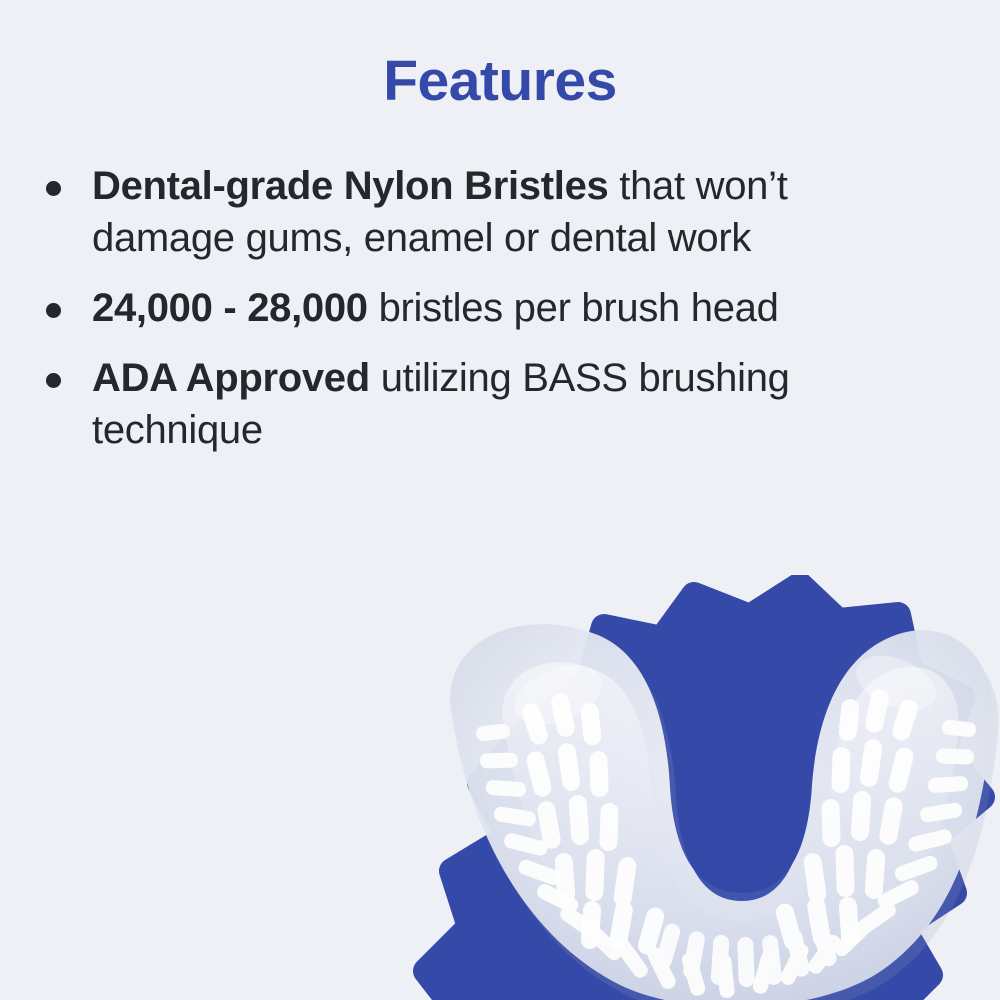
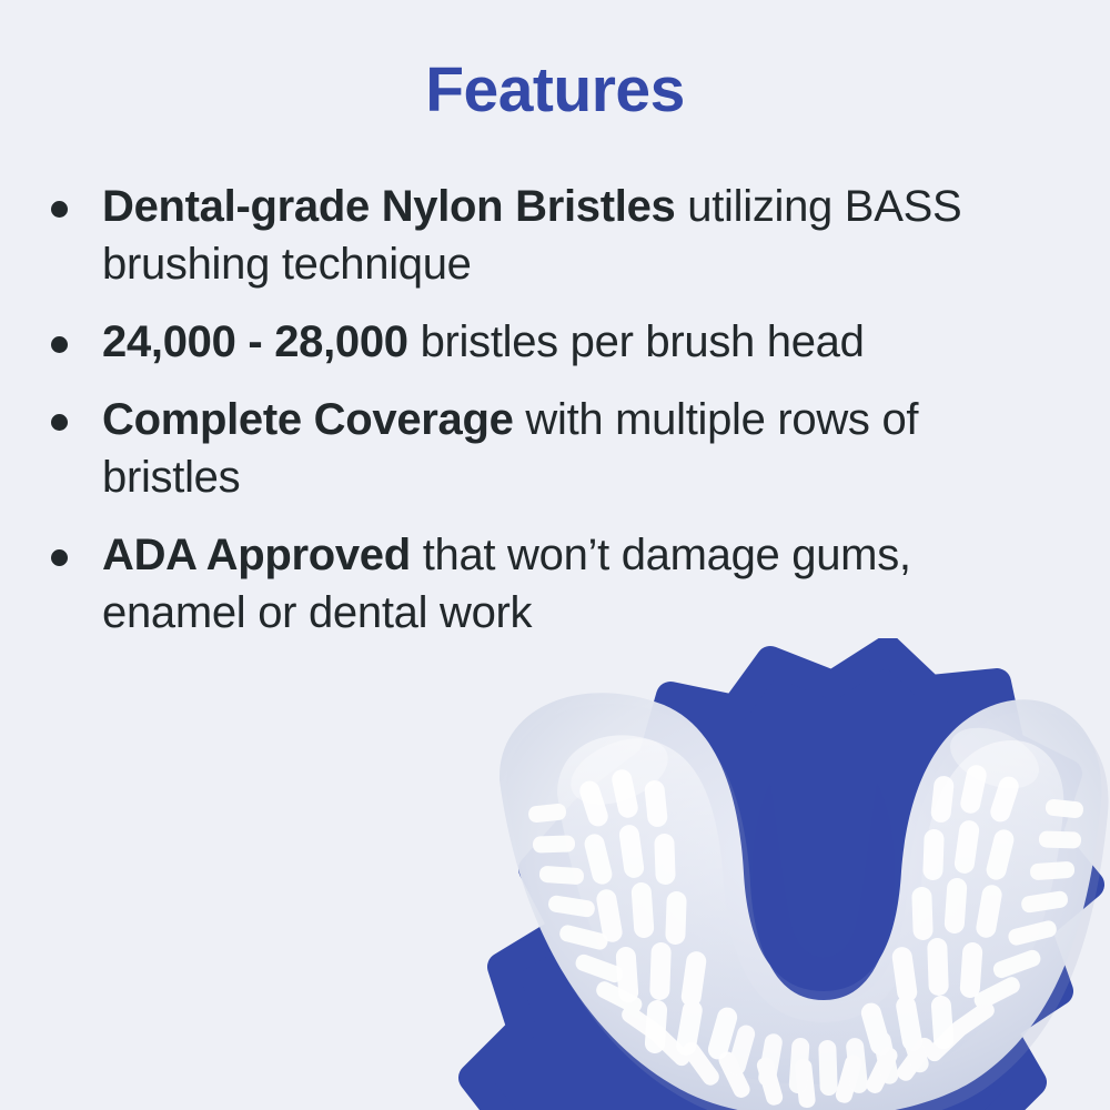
  Features
- Dental-grade Nylon Bristles that won’t damage gums, enamel or dental work
+ Dental-grade Nylon Bristles utilizing BASS brushing technique
  24,000 - 28,000 bristles per brush head
+ Complete Coverage with multiple rows of bristles
- ADA Approved utilizing BASS brushing technique
+ ADA Approved that won’t damage gums, enamel or dental work
